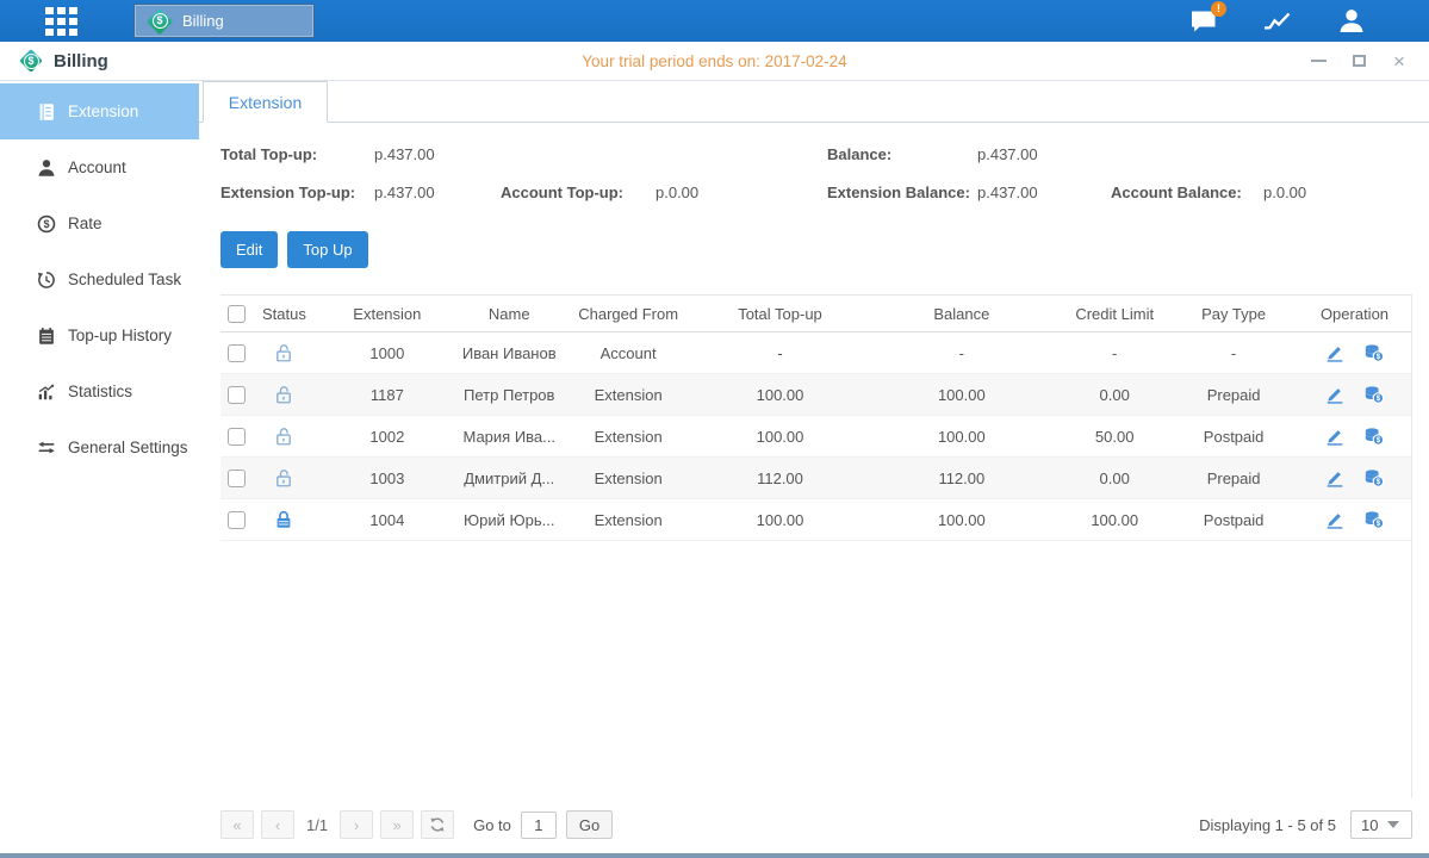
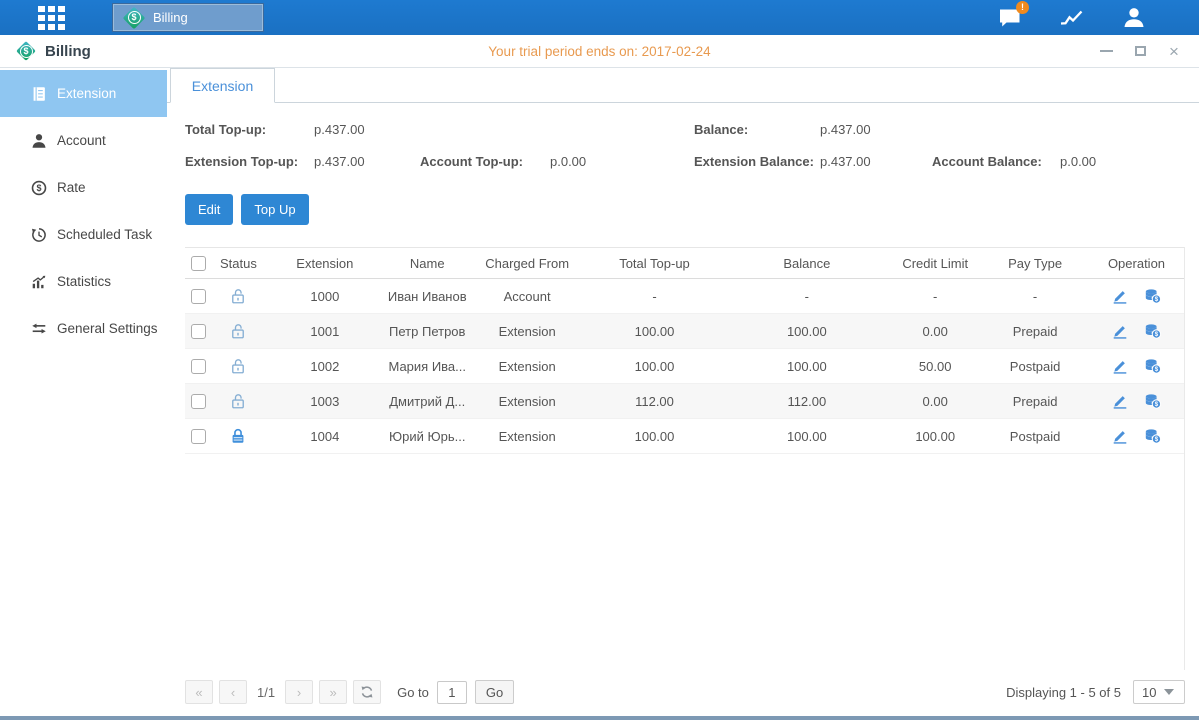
  $
  Billing
  !
  $
  Billing
  Your trial period ends on: 2017-02-24
  ×
  Extension
  Account
  $
  Rate
  Scheduled Task
- Top-up History
  Statistics
  General Settings
  Extension
  Total Top-up:
  p.437.00
  Balance:
  p.437.00
  Extension Top-up:
  p.437.00
  Account Top-up:
  p.0.00
  Extension Balance:
  p.437.00
  Account Balance:
  p.0.00
  Edit
  Top Up
  Status
  Extension
  Name
  Charged From
  Total Top-up
  Balance
  Credit Limit
  Pay Type
  Operation
  1000
  Иван Иванов
  Account
  -
  -
  -
  -
- 1187
+ 1001
  Петр Петров
  Extension
  100.00
  100.00
  0.00
  Prepaid
  1002
  Мария Ива...
  Extension
  100.00
  100.00
  50.00
  Postpaid
  1003
  Дмитрий Д...
  Extension
  112.00
  112.00
  0.00
  Prepaid
  1004
  Юрий Юрь...
  Extension
  100.00
  100.00
  100.00
  Postpaid
  «
  ‹
  1/1
  ›
  »
  Go to
  1
  Go
  Displaying 1 - 5 of 5
  10
